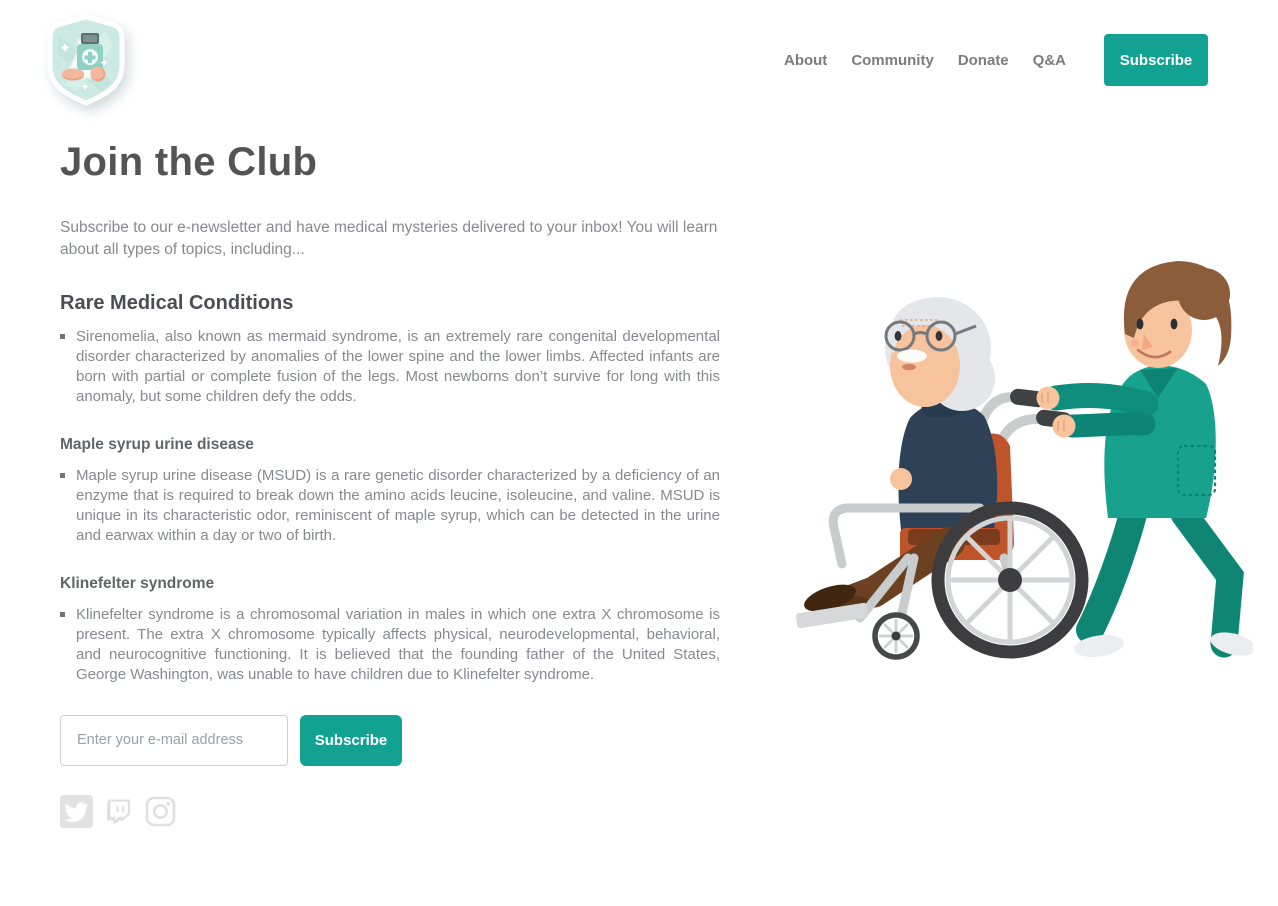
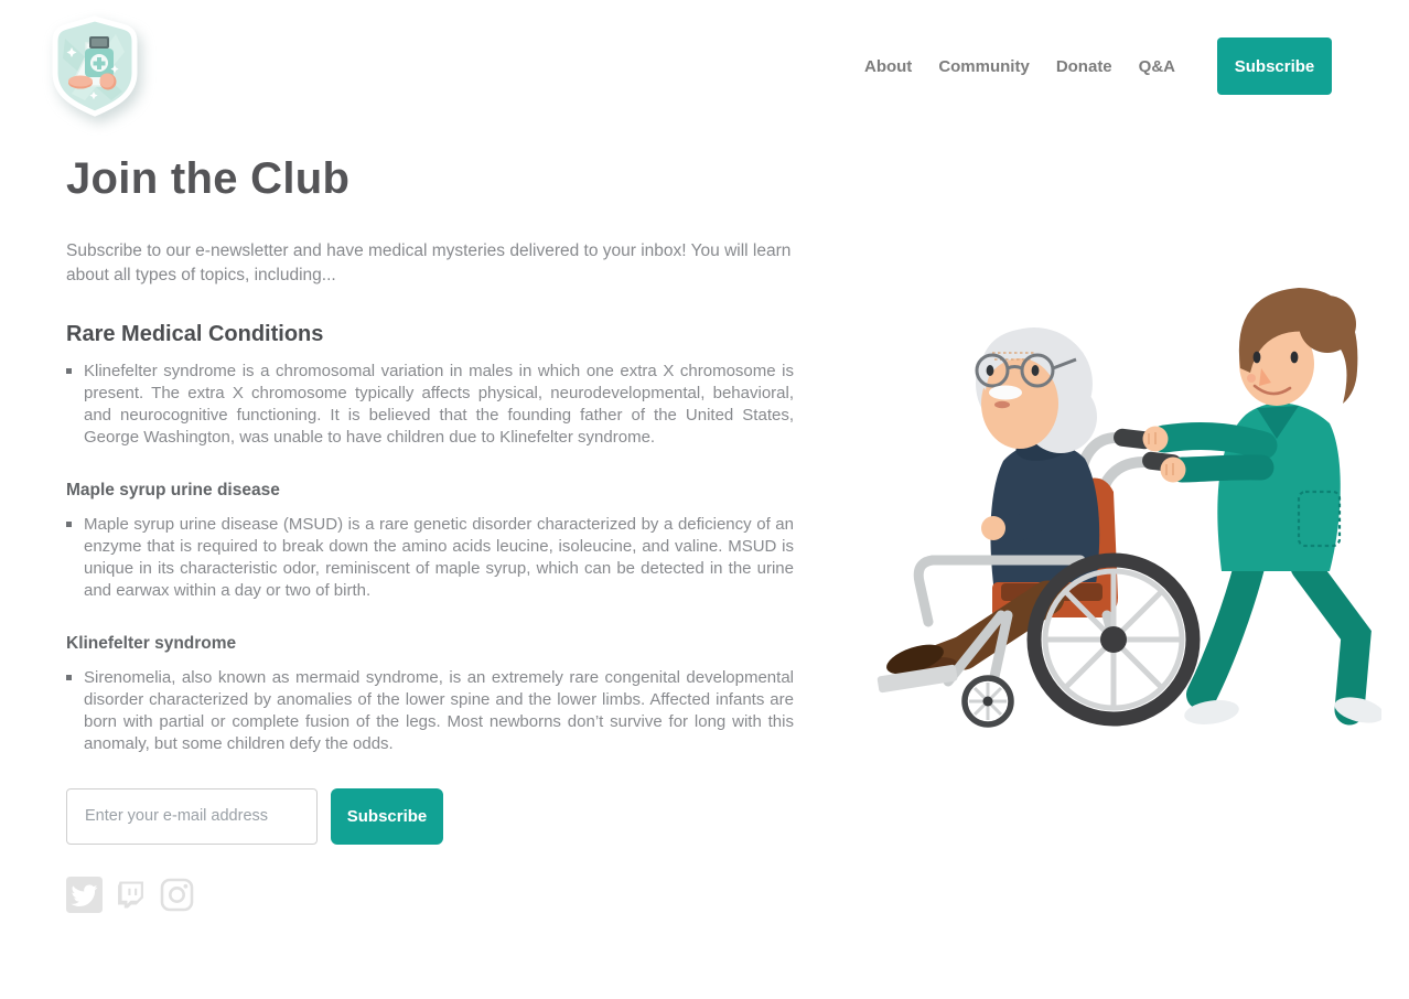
  About
  Community
  Donate
  Q&A
  Subscribe
  Join the Club
  Subscribe to our e-newsletter and have medical mysteries delivered to your inbox! You will learn about all types of topics, including...
  Rare Medical Conditions
- Sirenomelia, also known as mermaid syndrome, is an extremely rare congenital developmental disorder characterized by anomalies of the lower spine and the lower limbs. Affected infants are born with partial or complete fusion of the legs. Most newborns don’t survive for long with this anomaly, but some children defy the odds.
+ Klinefelter syndrome is a chromosomal variation in males in which one extra X chromosome is present. The extra X chromosome typically affects physical, neurodevelopmental, behavioral, and neurocognitive functioning. It is believed that the founding father of the United States, George Washington, was unable to have children due to Klinefelter syndrome.
  Maple syrup urine disease
  Maple syrup urine disease (MSUD) is a rare genetic disorder characterized by a deficiency of an enzyme that is required to break down the amino acids leucine, isoleucine, and valine. MSUD is unique in its characteristic odor, reminiscent of maple syrup, which can be detected in the urine and earwax within a day or two of birth.
  Klinefelter syndrome
- Klinefelter syndrome is a chromosomal variation in males in which one extra X chromosome is present. The extra X chromosome typically affects physical, neurodevelopmental, behavioral, and neurocognitive functioning. It is believed that the founding father of the United States, George Washington, was unable to have children due to Klinefelter syndrome.
+ Sirenomelia, also known as mermaid syndrome, is an extremely rare congenital developmental disorder characterized by anomalies of the lower spine and the lower limbs. Affected infants are born with partial or complete fusion of the legs. Most newborns don’t survive for long with this anomaly, but some children defy the odds.
  Enter your e-mail address
  Subscribe
